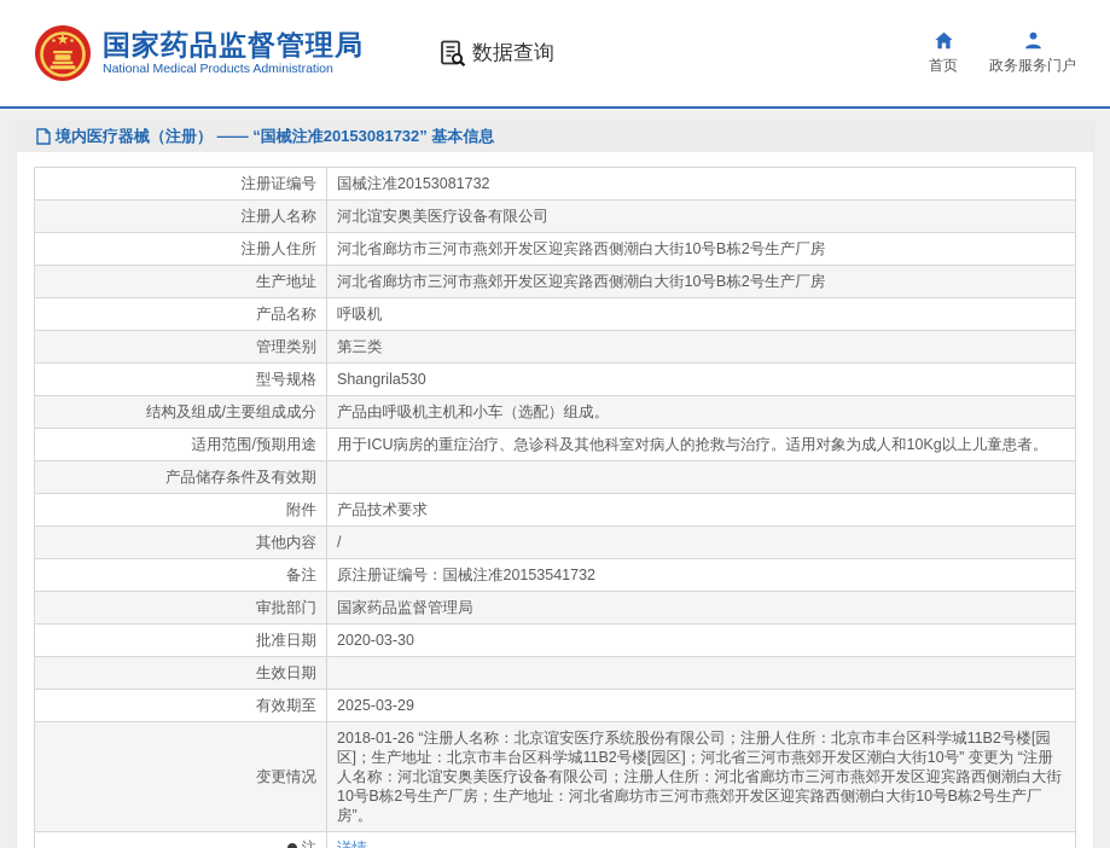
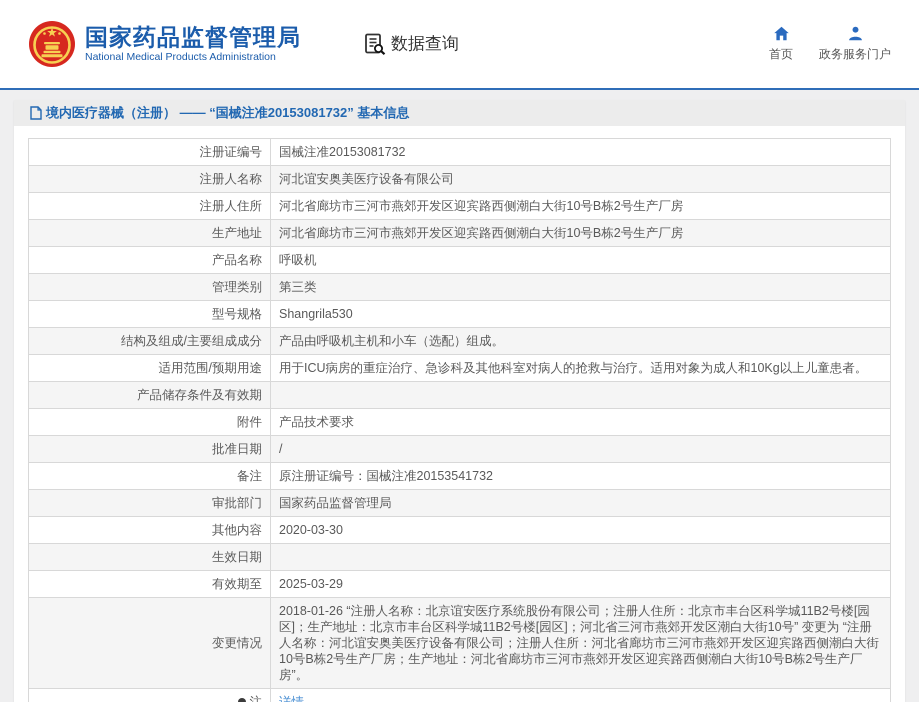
  国家药品监督管理局
  National Medical Products Administration
  数据查询
  首页
  政务服务门户
  境内医疗器械（注册） —— “国械注准20153081732” 基本信息
  注册证编号	国械注准20153081732
  注册人名称	河北谊安奥美医疗设备有限公司
  注册人住所	河北省廊坊市三河市燕郊开发区迎宾路西侧潮白大街10号B栋2号生产厂房
  生产地址	河北省廊坊市三河市燕郊开发区迎宾路西侧潮白大街10号B栋2号生产厂房
  产品名称	呼吸机
  管理类别	第三类
  型号规格	Shangrila530
  结构及组成/主要组成成分	产品由呼吸机主机和小车（选配）组成。
  适用范围/预期用途	用于ICU病房的重症治疗、急诊科及其他科室对病人的抢救与治疗。适用对象为成人和10Kg以上儿童患者。
  产品储存条件及有效期
  附件	产品技术要求
- 其他内容	/
+ 批准日期	/
  备注	原注册证编号：国械注准20153541732
  审批部门	国家药品监督管理局
- 批准日期	2020-03-30
+ 其他内容	2020-03-30
  生效日期
  有效期至	2025-03-29
  变更情况	2018-01-26 “注册人名称：北京谊安医疗系统股份有限公司；注册人住所：北京市丰台区科学城11B2号楼[园区]；生产地址：北京市丰台区科学城11B2号楼[园区]；河北省三河市燕郊开发区潮白大街10号” 变更为 “注册人名称：河北谊安奥美医疗设备有限公司；注册人住所：河北省廊坊市三河市燕郊开发区迎宾路西侧潮白大街10号B栋2号生产厂房；生产地址：河北省廊坊市三河市燕郊开发区迎宾路西侧潮白大街10号B栋2号生产厂房”。
